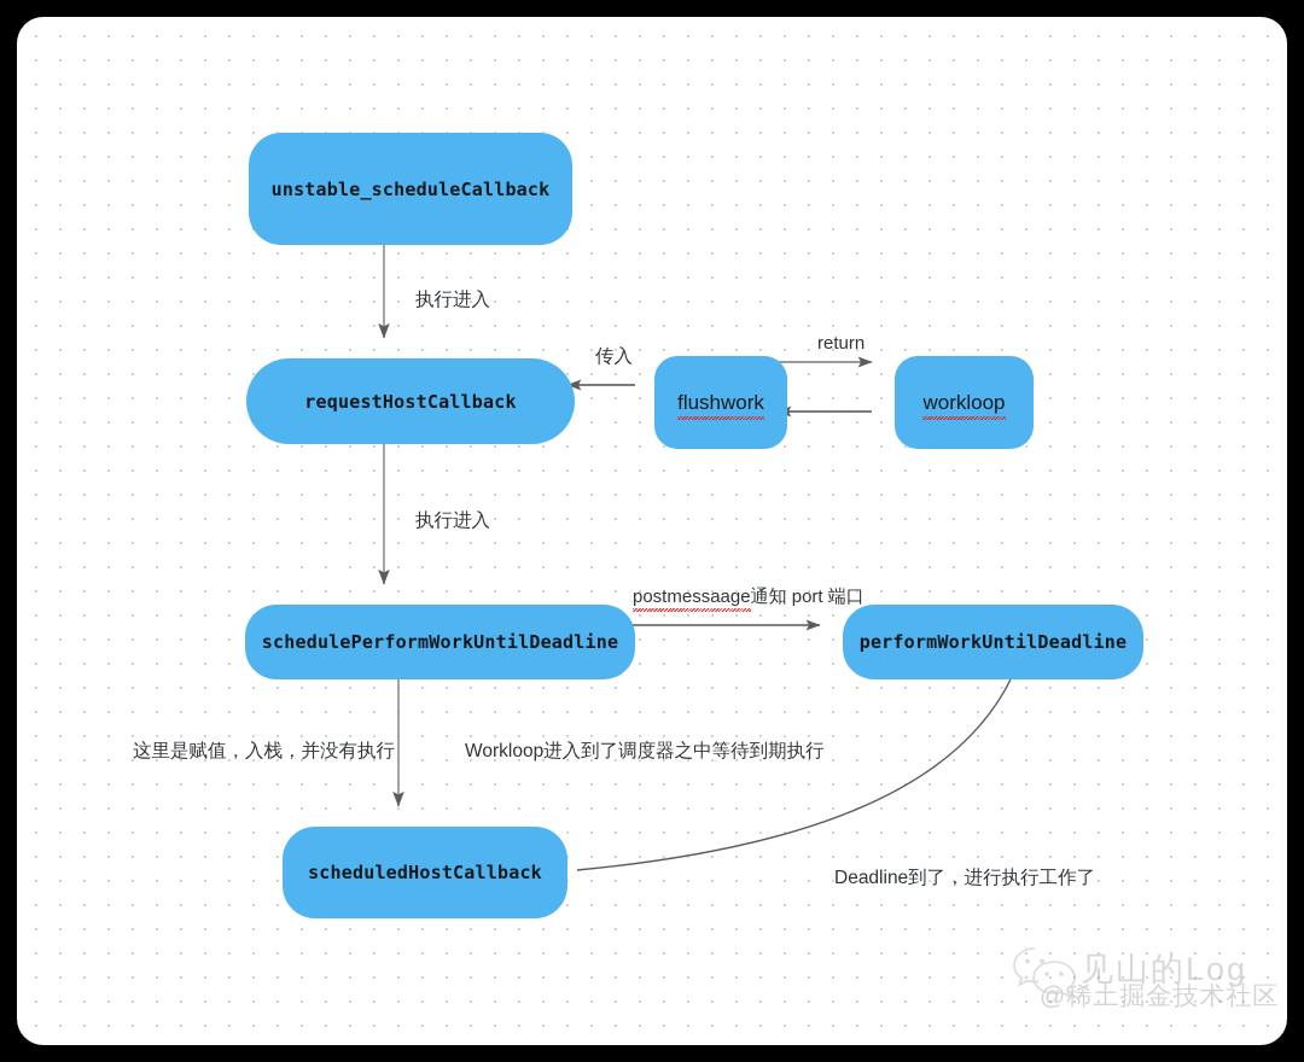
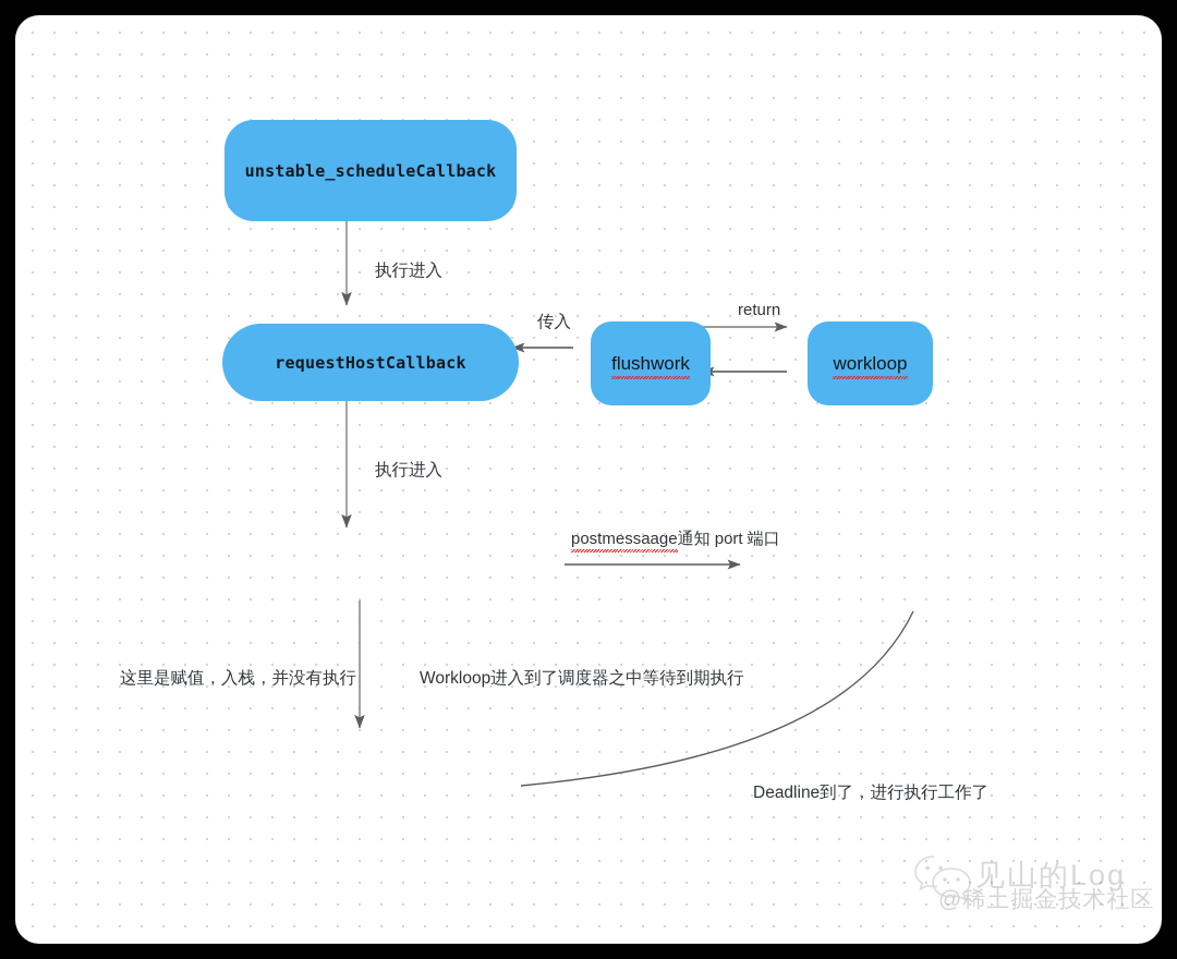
  unstable_scheduleCallback
  requestHostCallback
  flushwork
  workloop
- schedulePerformWorkUntilDeadline
- performWorkUntilDeadline
- scheduledHostCallback
  执行进入
  传入
  return
  执行进入
  postmessaage通知 port 端口
  这里是赋值，入栈，并没有执行
  Workloop进入到了调度器之中等待到期执行
  Deadline到了，进行执行工作了
  见山的Log
  @稀土掘金技术社区
